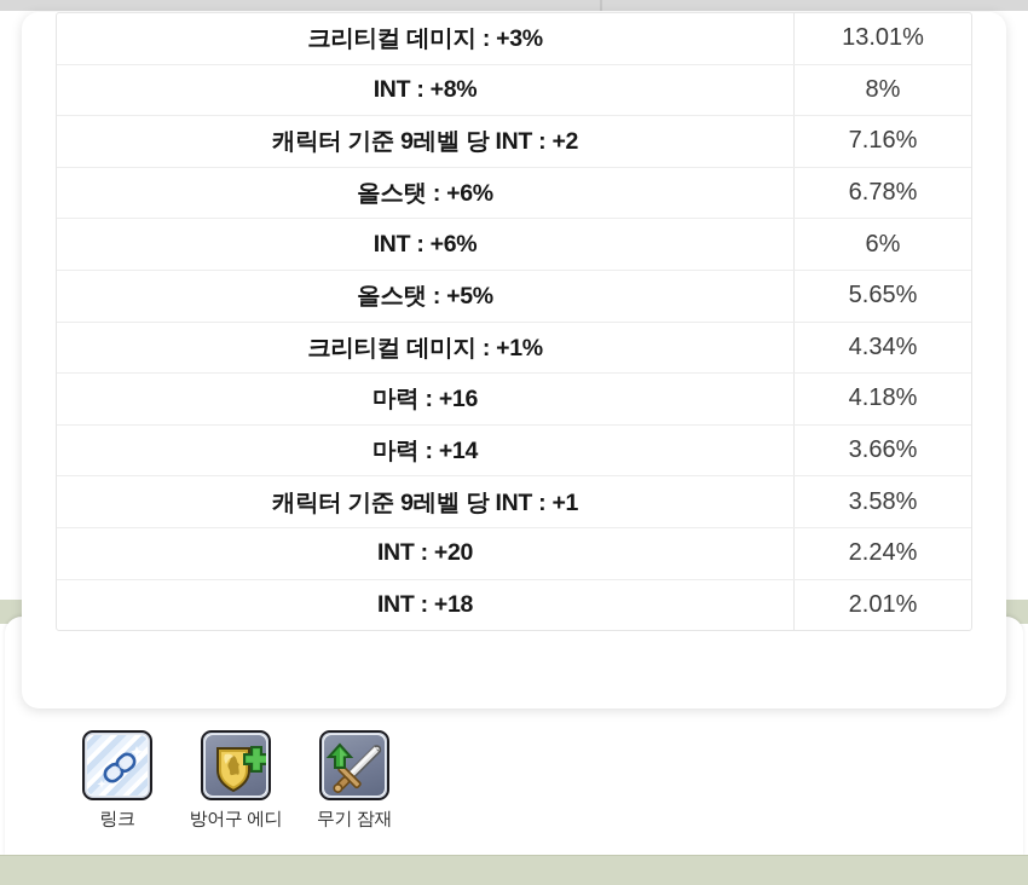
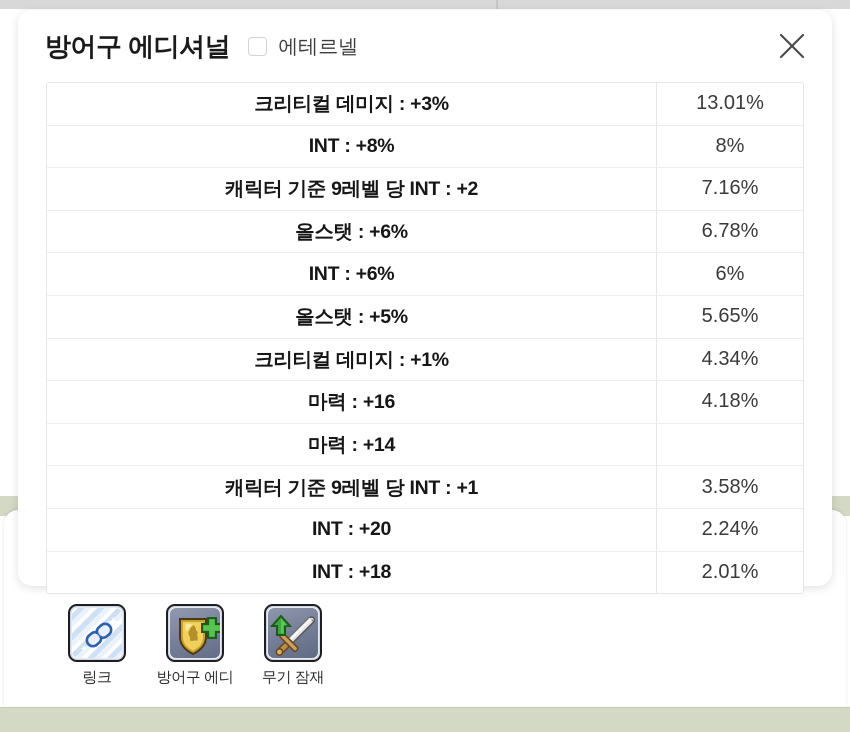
+ 방어구 에디셔널
+ 에테르넬
  크리티컬 데미지 : +3%
  13.01%
  INT : +8%
  8%
  캐릭터 기준 9레벨 당 INT : +2
  7.16%
  올스탯 : +6%
  6.78%
  INT : +6%
  6%
  올스탯 : +5%
  5.65%
  크리티컬 데미지 : +1%
  4.34%
  마력 : +16
  4.18%
  마력 : +14
- 3.66%
  캐릭터 기준 9레벨 당 INT : +1
  3.58%
  INT : +20
  2.24%
  INT : +18
  2.01%
  링크
  방어구 에디
  무기 잠재
